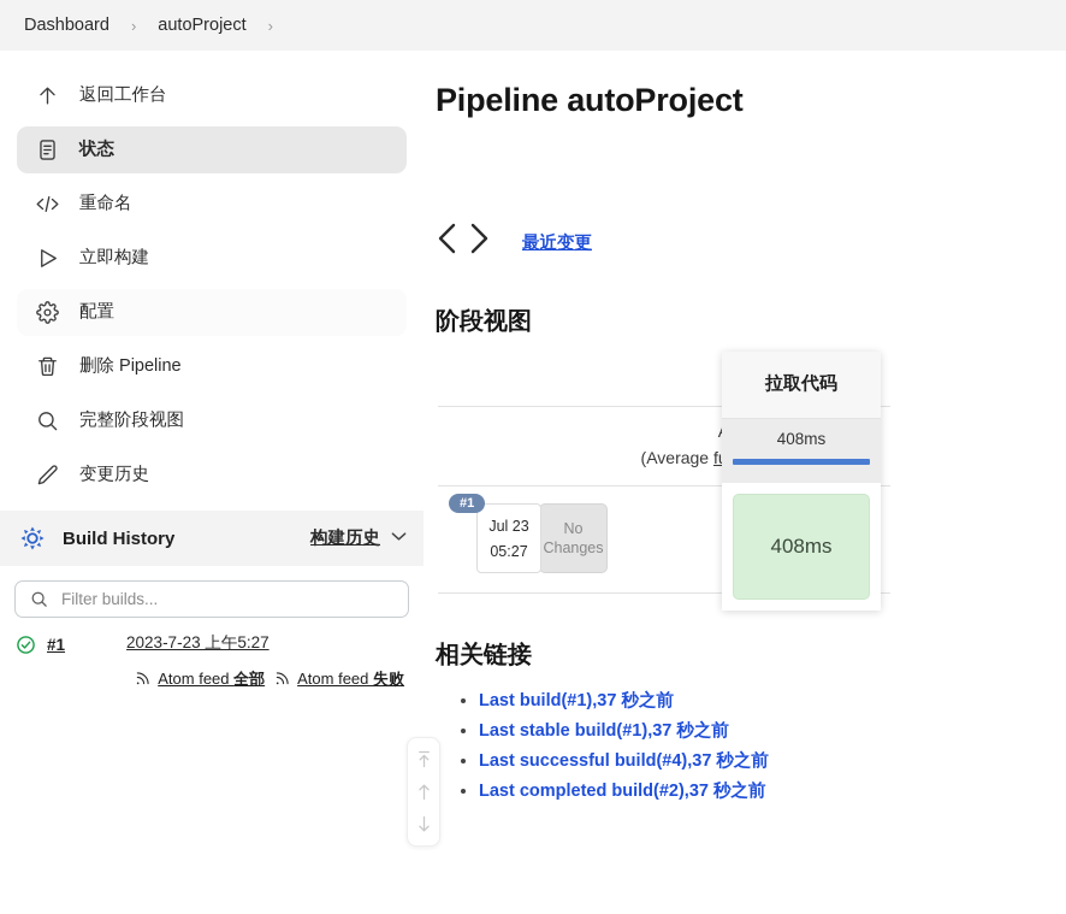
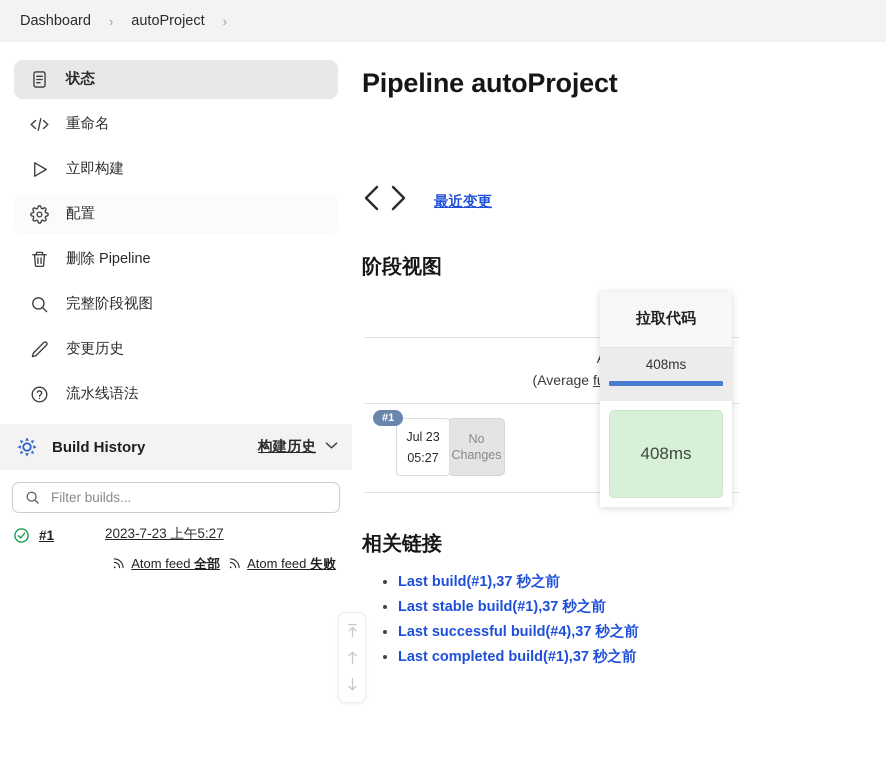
  Dashboard
  ›
  autoProject
  ›
- 返回工作台
  状态
  重命名
  立即构建
  配置
  删除 Pipeline
  完整阶段视图
  变更历史
+ 流水线语法
  Build History
  构建历史
  Filter builds...
  #1
  2023-7-23 上午5:27
  Atom feed 全部
  Atom feed 失败
  Pipeline autoProject
  最近变更
  阶段视图
  #1
  Jul 23
  05:27
  No
  Changes
  拉取代码
  408ms
  408ms
  相关链接
  Last build(#1),37 秒之前
  Last stable build(#1),37 秒之前
  Last successful build(#4),37 秒之前
- Last completed build(#2),37 秒之前
+ Last completed build(#1),37 秒之前
